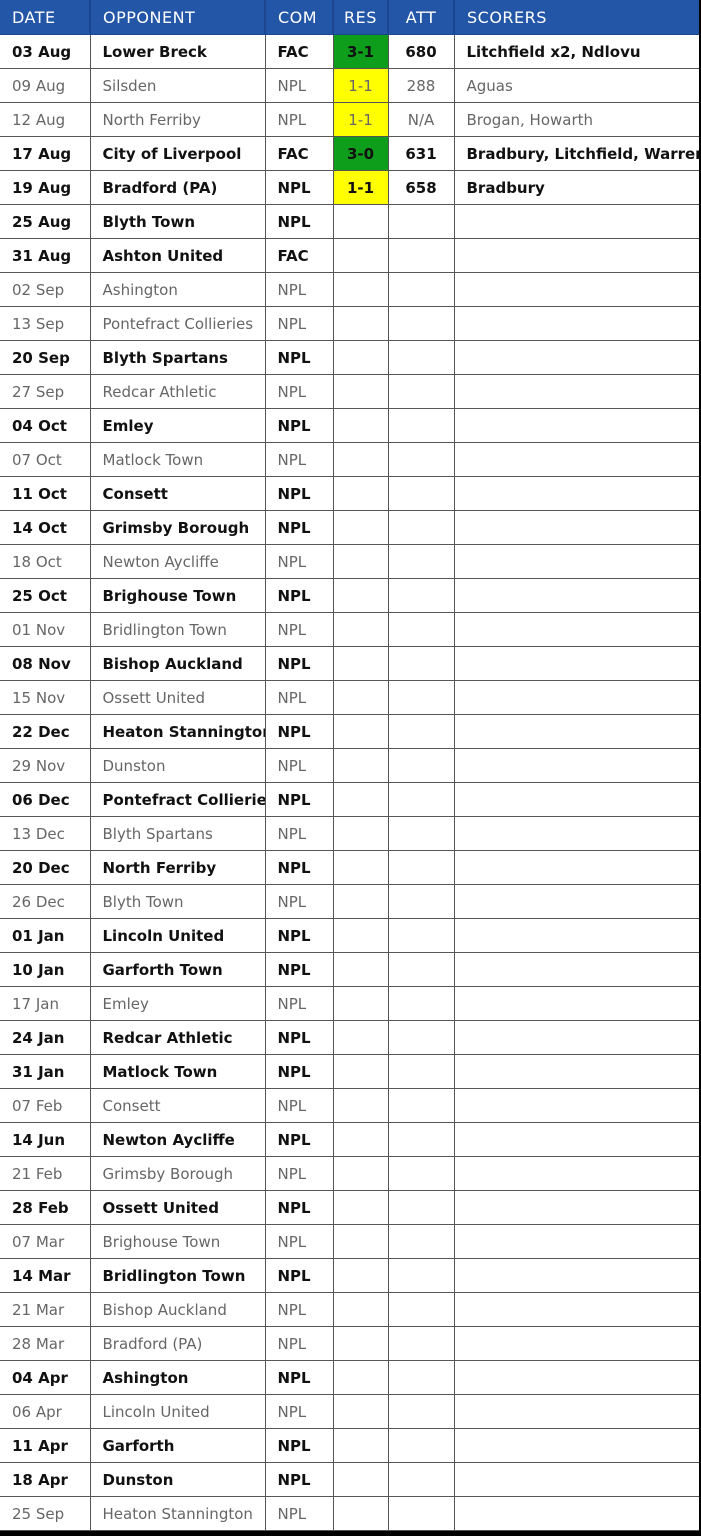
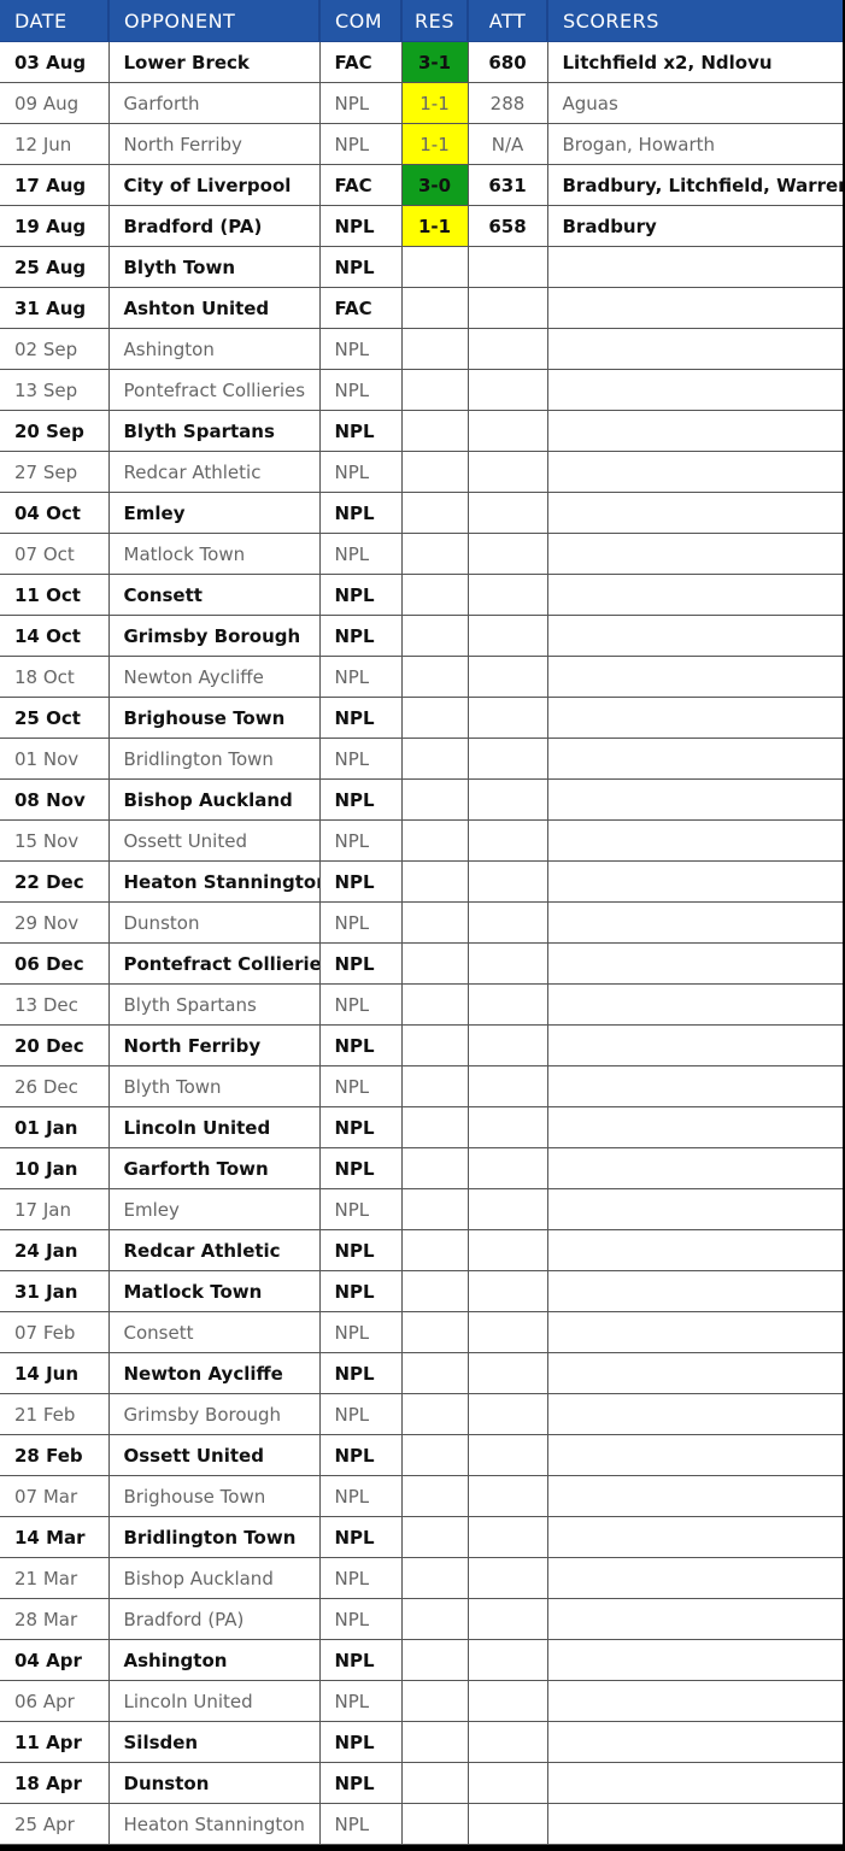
  DATE	OPPONENT	COM	RES	ATT	SCORERS
  03 Aug	Lower Breck	FAC	3-1	680	Litchfield x2, Ndlovu
- 09 Aug	Silsden	NPL	1-1	288	Aguas
+ 09 Aug	Garforth	NPL	1-1	288	Aguas
- 12 Aug	North Ferriby	NPL	1-1	N/A	Brogan, Howarth
+ 12 Jun	North Ferriby	NPL	1-1	N/A	Brogan, Howarth
  17 Aug	City of Liverpool	FAC	3-0	631	Bradbury, Litchfield, Warre
  19 Aug	Bradford (PA)	NPL	1-1	658	Bradbury
  25 Aug	Blyth Town	NPL
  31 Aug	Ashton United	FAC
  02 Sep	Ashington	NPL
  13 Sep	Pontefract Collieries	NPL
  20 Sep	Blyth Spartans	NPL
  27 Sep	Redcar Athletic	NPL
  04 Oct	Emley	NPL
  07 Oct	Matlock Town	NPL
  11 Oct	Consett	NPL
  14 Oct	Grimsby Borough	NPL
  18 Oct	Newton Aycliffe	NPL
  25 Oct	Brighouse Town	NPL
  01 Nov	Bridlington Town	NPL
  08 Nov	Bishop Auckland	NPL
  15 Nov	Ossett United	NPL
  22 Dec	Heaton Stanningto	NPL
  29 Nov	Dunston	NPL
  06 Dec	Pontefract Collierie	NPL
  13 Dec	Blyth Spartans	NPL
  20 Dec	North Ferriby	NPL
  26 Dec	Blyth Town	NPL
  01 Jan	Lincoln United	NPL
  10 Jan	Garforth Town	NPL
  17 Jan	Emley	NPL
  24 Jan	Redcar Athletic	NPL
  31 Jan	Matlock Town	NPL
  07 Feb	Consett	NPL
  14 Jun	Newton Aycliffe	NPL
  21 Feb	Grimsby Borough	NPL
  28 Feb	Ossett United	NPL
  07 Mar	Brighouse Town	NPL
  14 Mar	Bridlington Town	NPL
  21 Mar	Bishop Auckland	NPL
  28 Mar	Bradford (PA)	NPL
  04 Apr	Ashington	NPL
  06 Apr	Lincoln United	NPL
- 11 Apr	Garforth	NPL
+ 11 Apr	Silsden	NPL
  18 Apr	Dunston	NPL
- 25 Sep	Heaton Stannington	NPL
+ 25 Apr	Heaton Stannington	NPL
